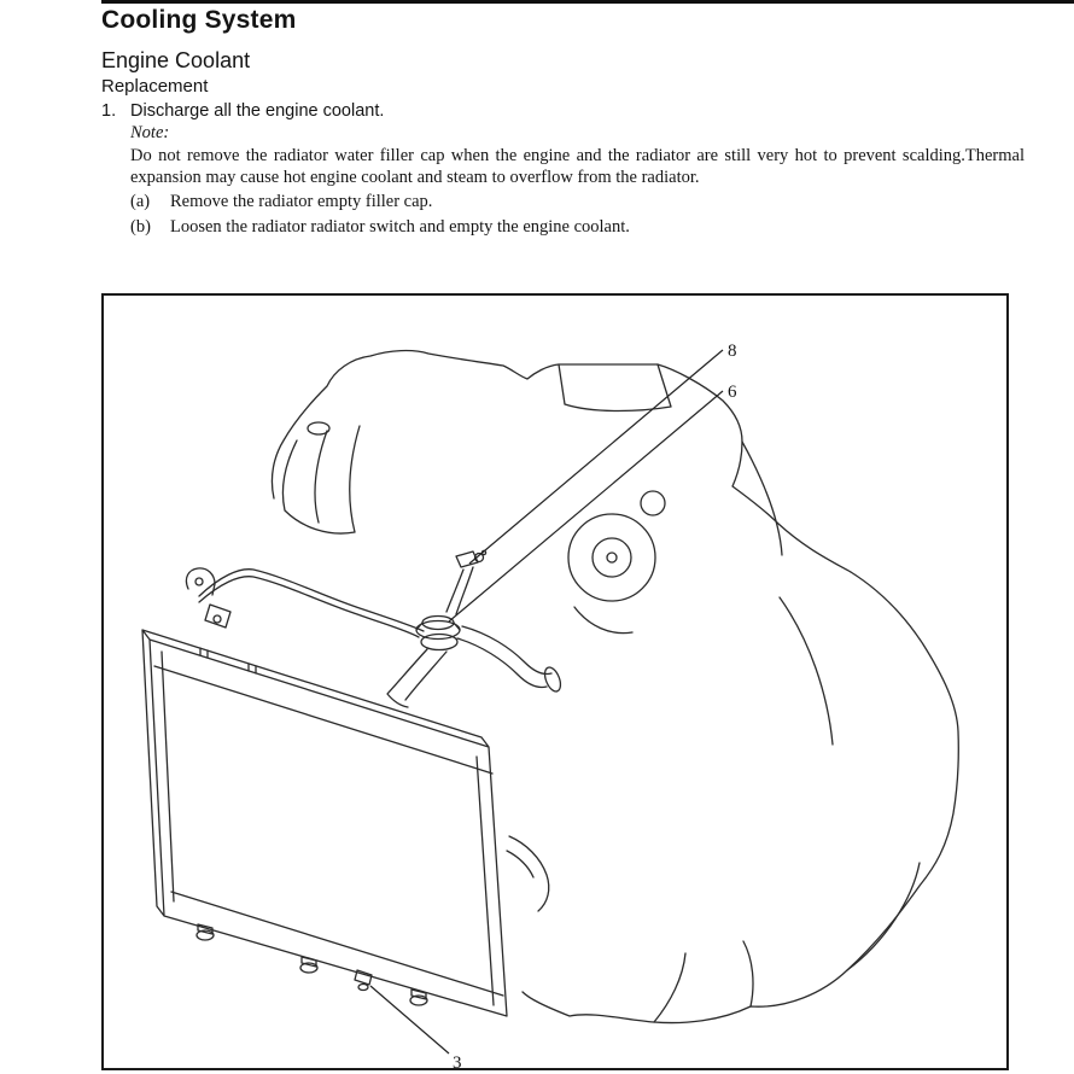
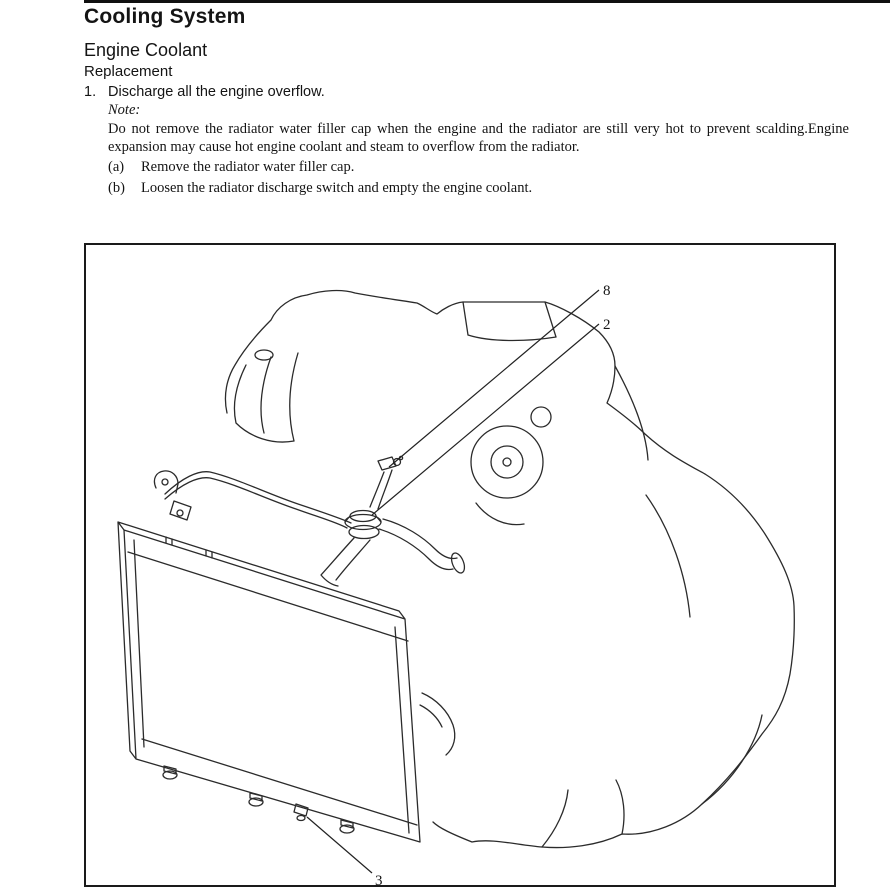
  Cooling System
  Engine Coolant
  Replacement
- 1. Discharge all the engine coolant.
+ 1. Discharge all the engine overflow.
  Note:
- Do not remove the radiator water filler cap when the engine and the radiator are still very hot to prevent scalding.Thermal expansion may cause hot engine coolant and steam to overflow from the radiator.
+ Do not remove the radiator water filler cap when the engine and the radiator are still very hot to prevent scalding.Engine expansion may cause hot engine coolant and steam to overflow from the radiator.
- (a) Remove the radiator empty filler cap.
+ (a) Remove the radiator water filler cap.
- (b) Loosen the radiator radiator switch and empty the engine coolant.
+ (b) Loosen the radiator discharge switch and empty the engine coolant.
  8
- 6
+ 2
  3
